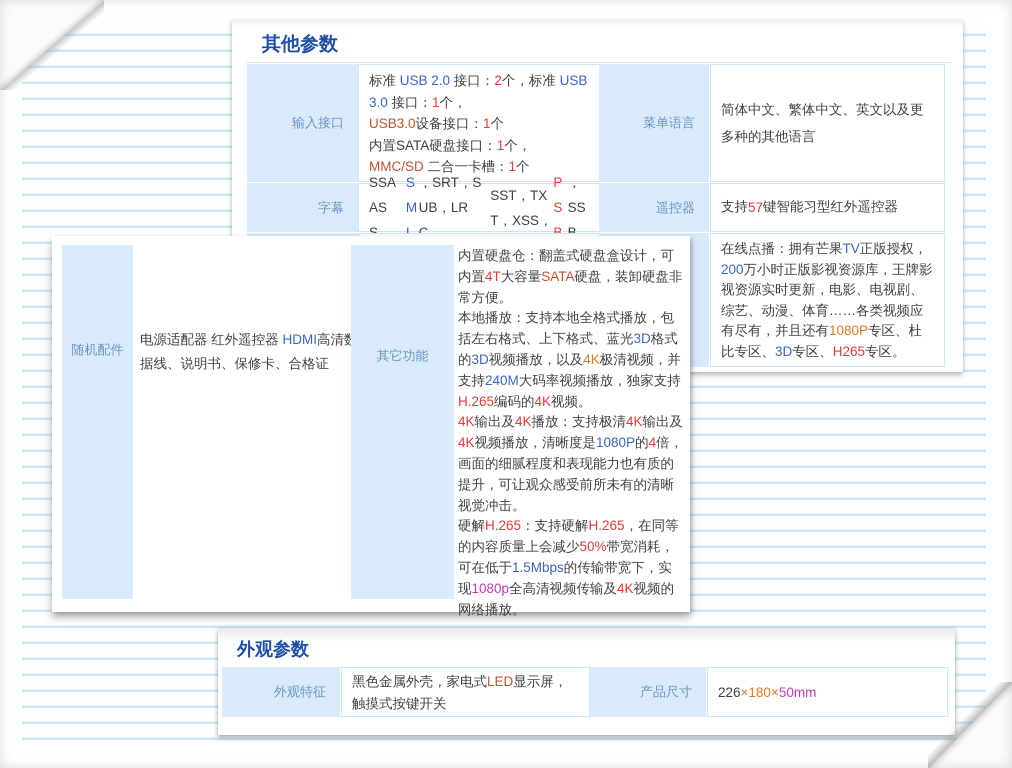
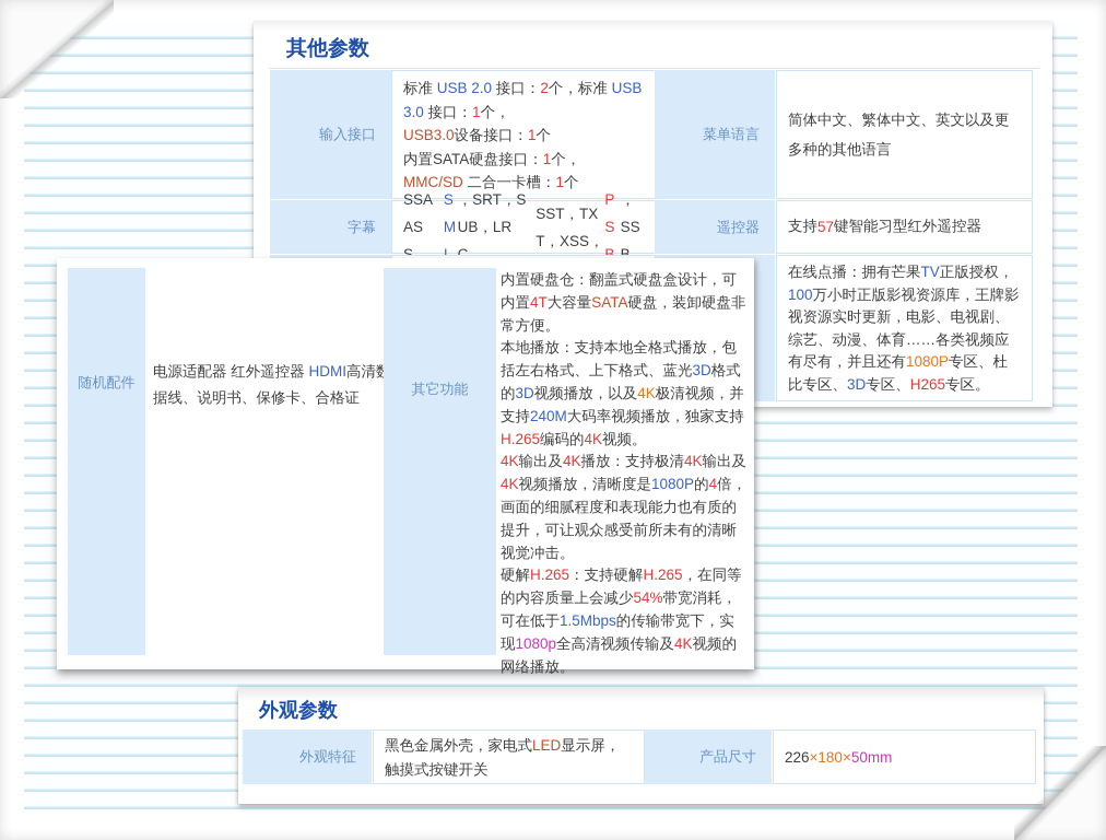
  其他参数
  输入接口
  标准 USB 2.0 接口：2个，标准 USB 3.0 接口：1个，
  USB3.0设备接口：1个
  内置SATA硬盘接口：1个，
  MMC/SD 二合一卡槽：1个
  菜单语言
  简体中文、繁体中文、英文以及更多种的其他语言
  字幕
  SSA AS
  ，SRT，SUB，LR
  SST，TXT，XSS，
  ，SS
  遥控器
  支持
  57
  键智能习型红外遥控器
- 在线点播：拥有芒果TV正版授权，200万小时正版影视资源库，王牌影视资源实时更新，电影、电视剧、综艺、动漫、体育……各类视频应有尽有，并且还有1080P专区、杜比专区、3D专区、H265专区。
+ 在线点播：拥有芒果TV正版授权，100万小时正版影视资源库，王牌影视资源实时更新，电影、电视剧、综艺、动漫、体育……各类视频应有尽有，并且还有1080P专区、杜比专区、3D专区、H265专区。
  随机配件
  电源适配器 红外遥控器 HDMI高清据线、说明书、保修卡、合格证
  其它功能
  内置硬盘仓：翻盖式硬盘盒设计，可内置4T大容量SATA硬盘，装卸硬盘非常方便。
  本地播放：支持本地全格式播放，包括左右格式、上下格式、蓝光3D格式的3D视频播放，以及4K极清视频，并支持240M大码率视频播放，独家支持H.265编码的4K视频。
  4K输出及4K播放：支持极清4K输出及4K视频播放，清晰度是1080P的4倍，画面的细腻程度和表现能力也有质的提升，可让观众感受前所未有的清晰视觉冲击。
- 硬解H.265：支持硬解H.265，在同等的内容质量上会减少50%带宽消耗，可在低于1.5Mbps的传输带宽下，实现1080p全高清视频传输及4K视频的网络播放。
+ 硬解H.265：支持硬解H.265，在同等的内容质量上会减少54%带宽消耗，可在低于1.5Mbps的传输带宽下，实现1080p全高清视频传输及4K视频的网络播放。
  外观参数
  外观特征
  黑色金属外壳，家电式LED显示屏，触摸式按键开关
  产品尺寸
  226
  ×180×
  50mm
